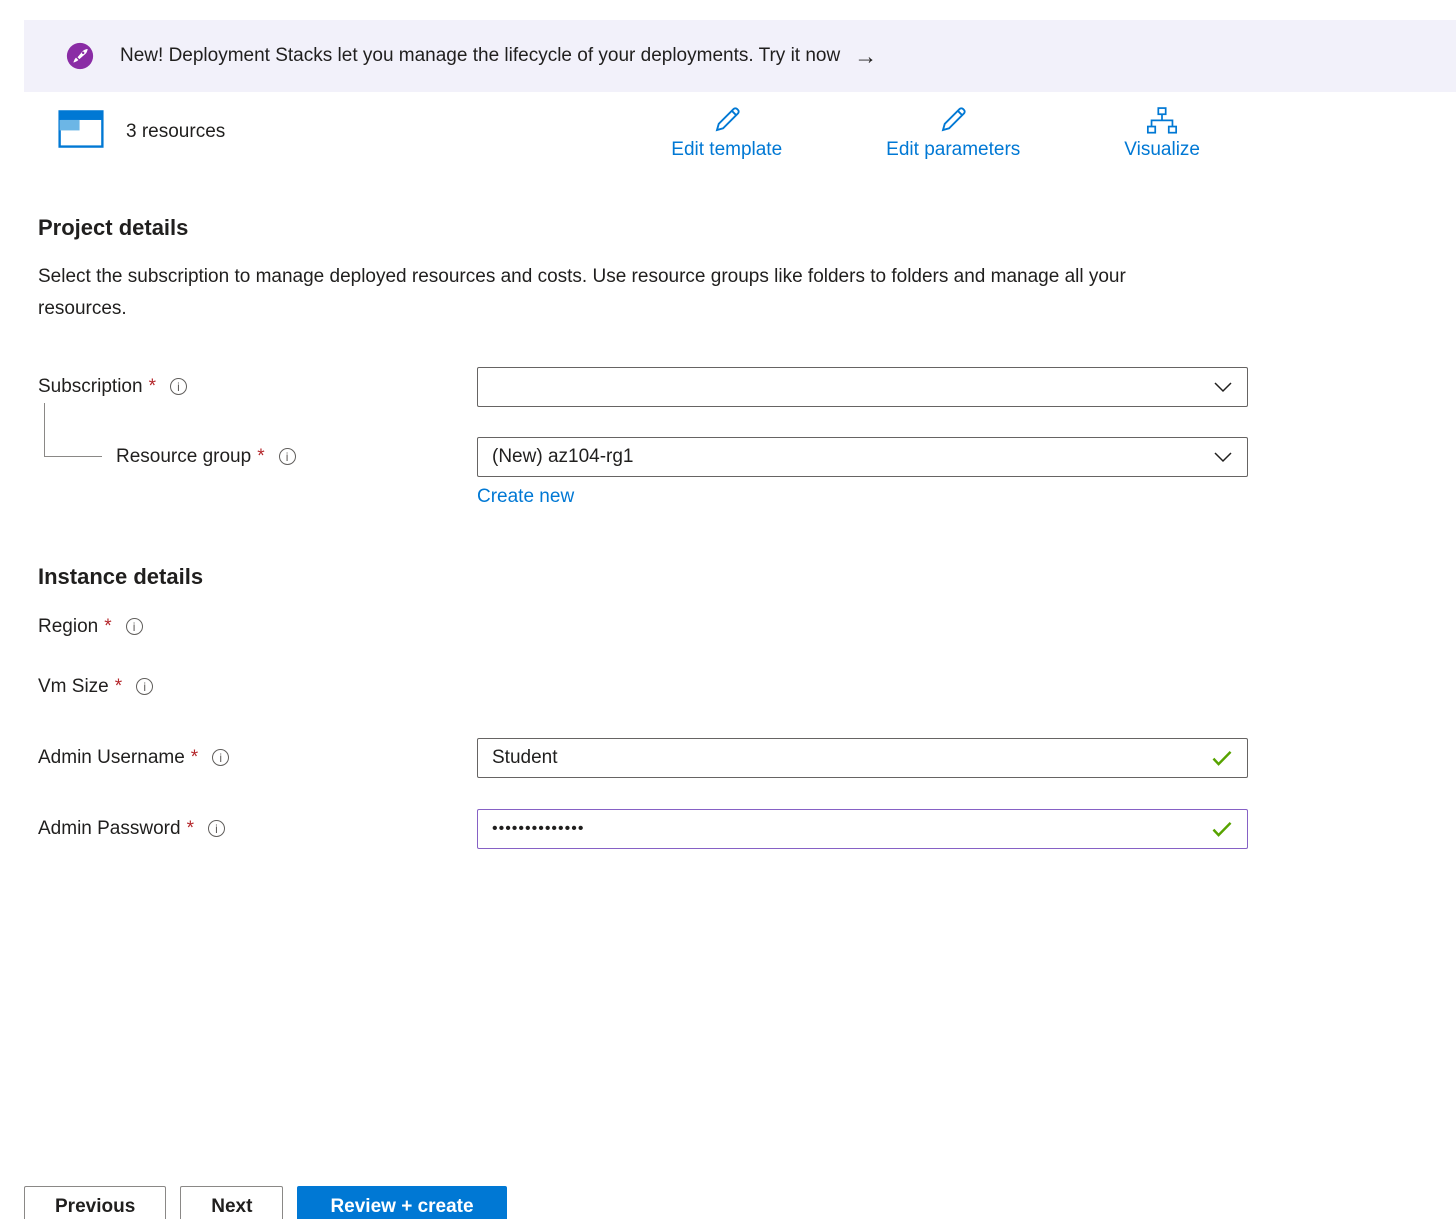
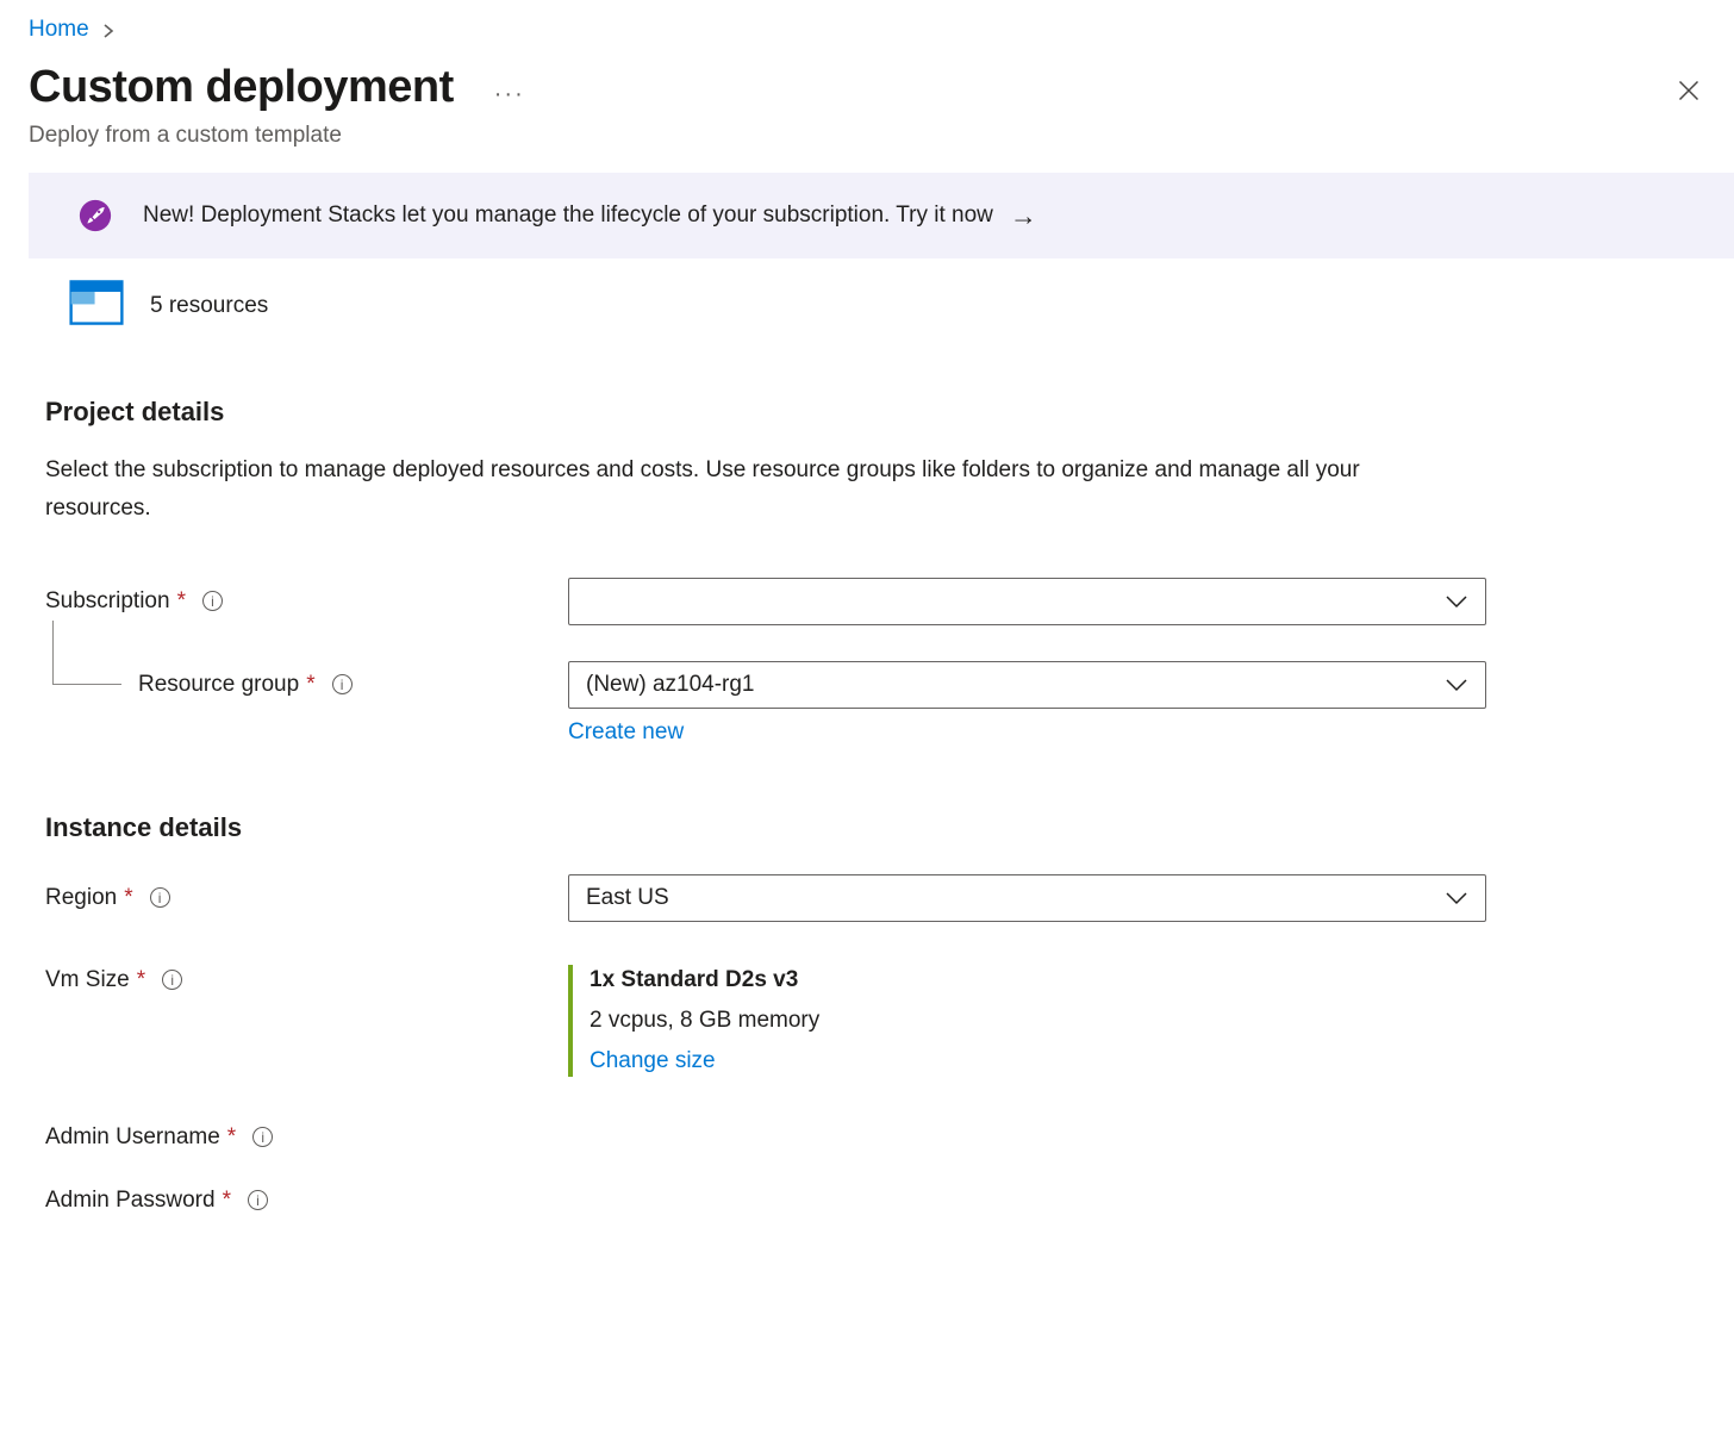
+ Home
+ Custom deployment
+ ···
+ Deploy from a custom template
- New! Deployment Stacks let you manage the lifecycle of your deployments. Try it now
+ New! Deployment Stacks let you manage the lifecycle of your subscription. Try it now
  →
- 3 resources
+ 5 resources
- Edit template
- Edit parameters
- Visualize
  Project details
- Select the subscription to manage deployed resources and costs. Use resource groups like folders to folders and manage all your resources.
+ Select the subscription to manage deployed resources and costs. Use resource groups like folders to organize and manage all your resources.
  Subscription
  *
  i
  Resource group
  *
  i
  (New) az104-rg1
  Create new
  Instance details
  Region
  *
  i
+ East US
  Vm Size
  *
  i
+ 1x Standard D2s v3
+ 2 vcpus, 8 GB memory
+ Change size
  Admin Username
  *
  i
- Student
  Admin Password
  *
  i
- ••••••••••••••
- Previous
- Next
- Review + create
